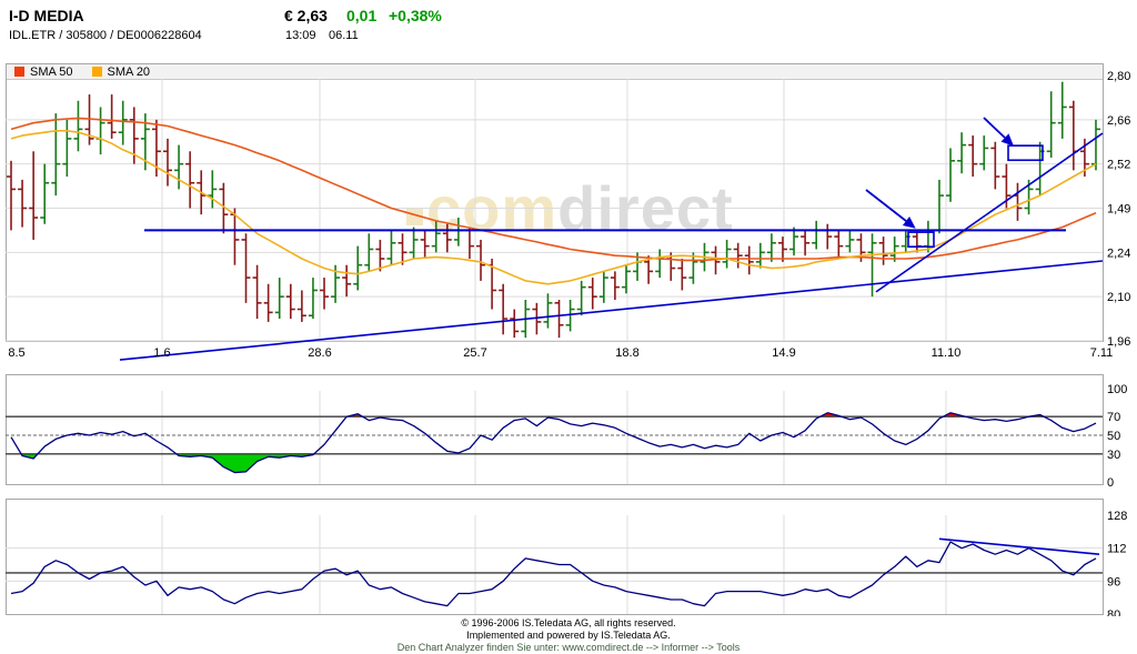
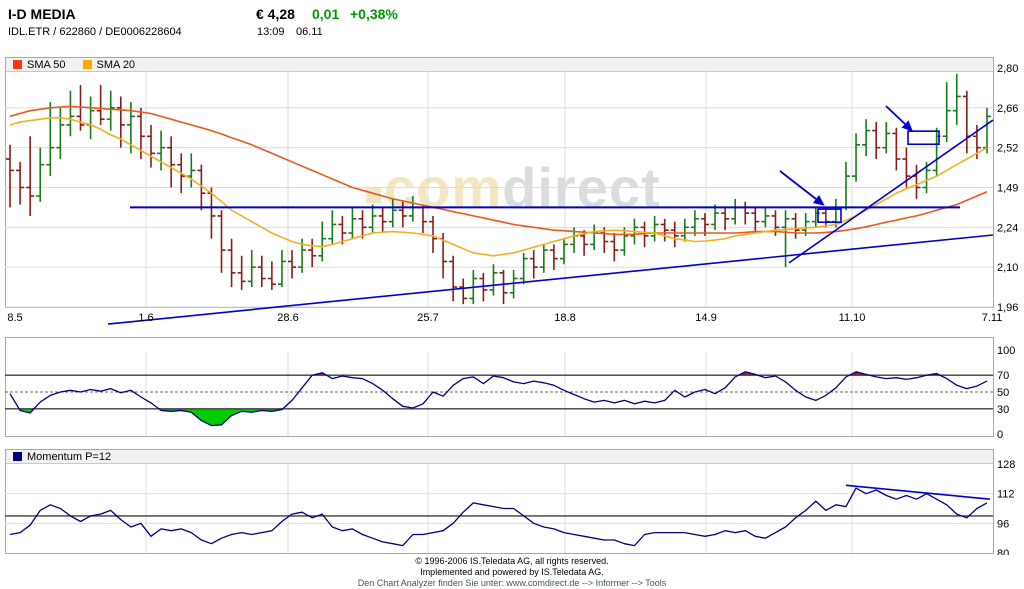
  I-D MEDIA
- IDL.ETR / 305800 / DE0006228604
+ IDL.ETR / 622860 / DE0006228604
- € 2,63
+ € 4,28
  0,01
  +0,38%
  13:09
  06.11
  SMA 50
  SMA 20
+ Momentum P=12
  2,80
  2,66
  2,52
  1,49
  2,24
  2,10
  1,96
  8.5
  1.6
  28.6
  25.7
  18.8
  14.9
  11.10
  7.11
  100
  70
  50
  30
  0
  128
  112
  96
  80
  © 1996-2006 IS.Teledata AG, all rights reserved.
  Implemented and powered by IS.Teledata AG.
  Den Chart Analyzer finden Sie unter: www.comdirect.de --> Informer --> Tools
